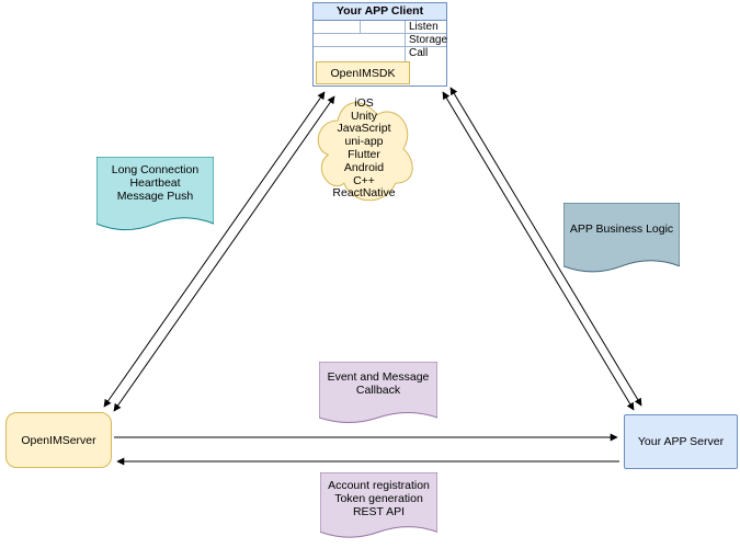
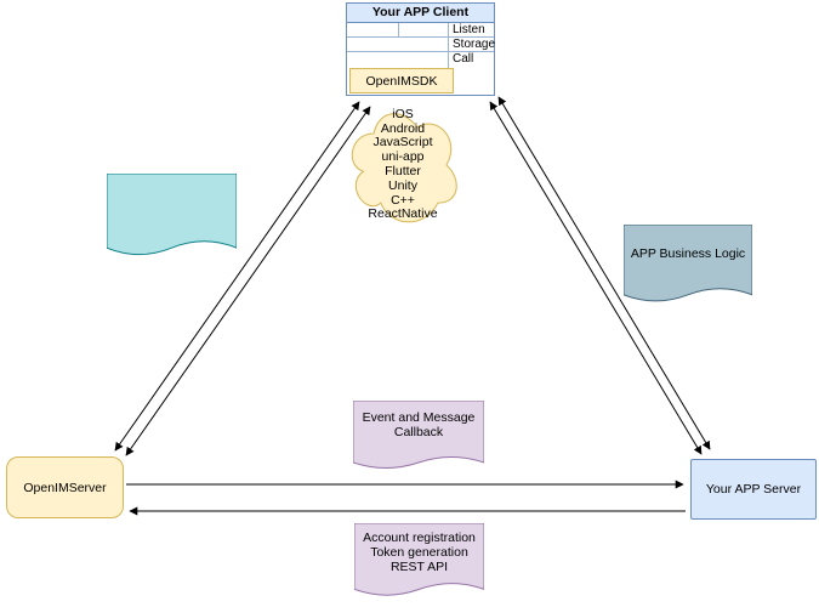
  Your APP Client
  Listen
  Storage
  Call
  OpenIMSDK
  iOS
- Unity
+ Android
  JavaScript
  uni-app
  Flutter
- Android
+ Unity
  C++
  ReactNative
- Long Connection
- Heartbeat
- Message Push
  APP Business Logic
  Event and Message
  Callback
  Account registration
  Token generation
  REST API
  OpenIMServer
  Your APP Server
